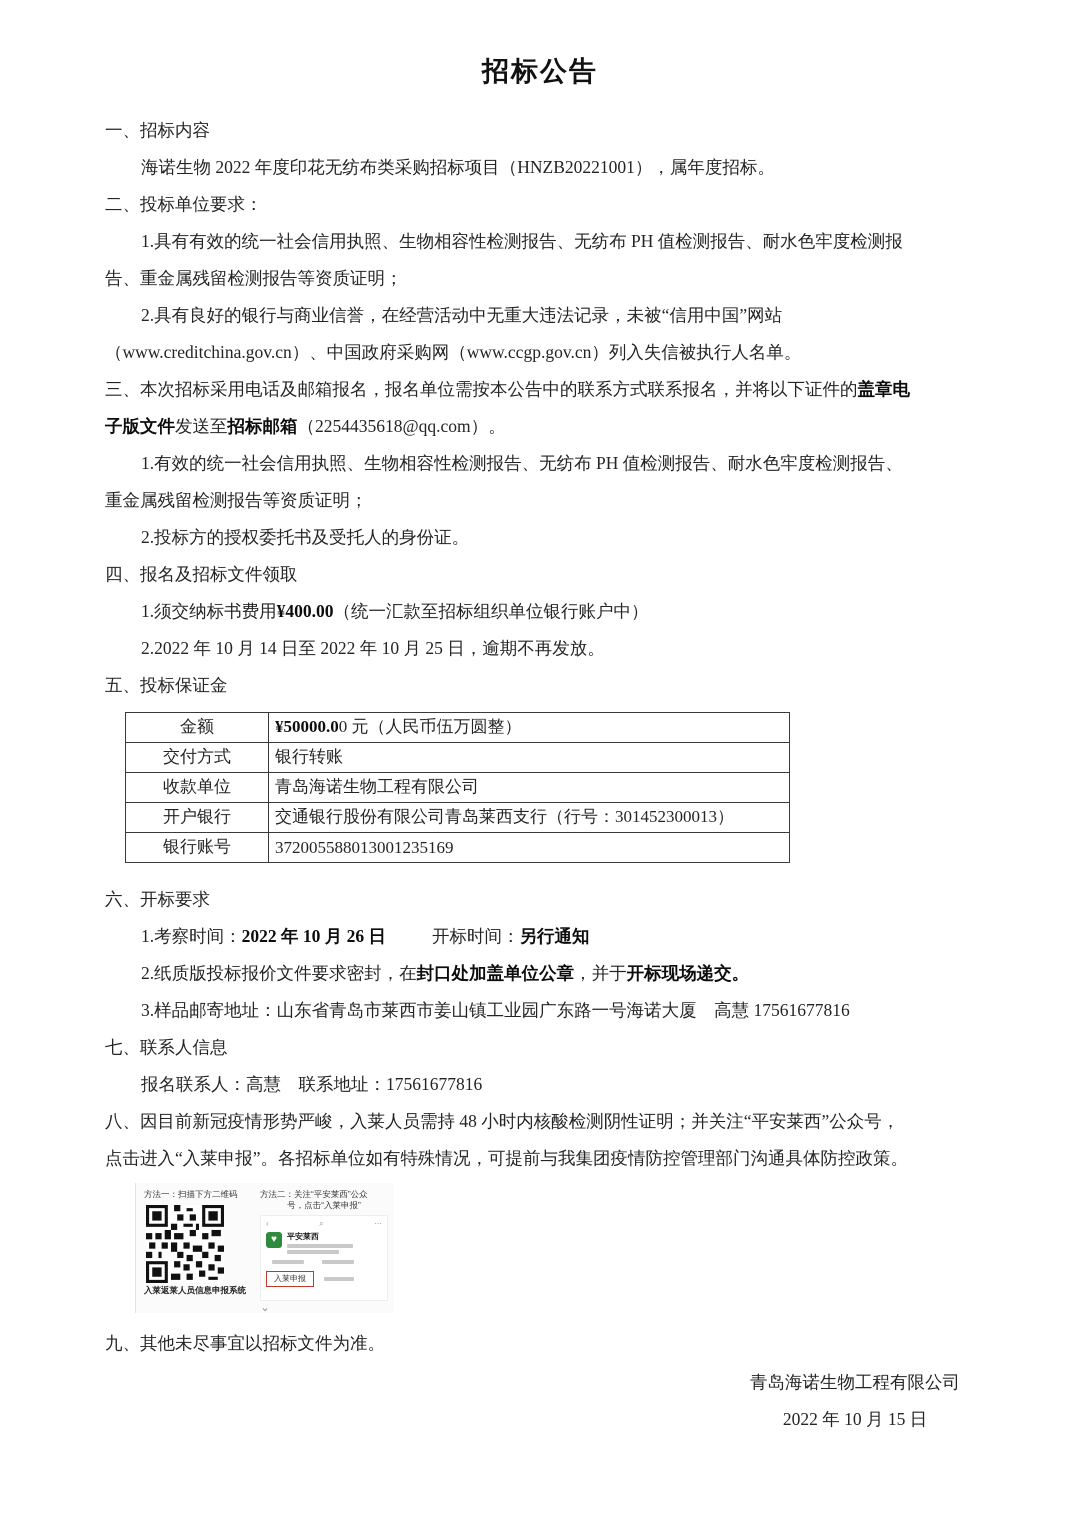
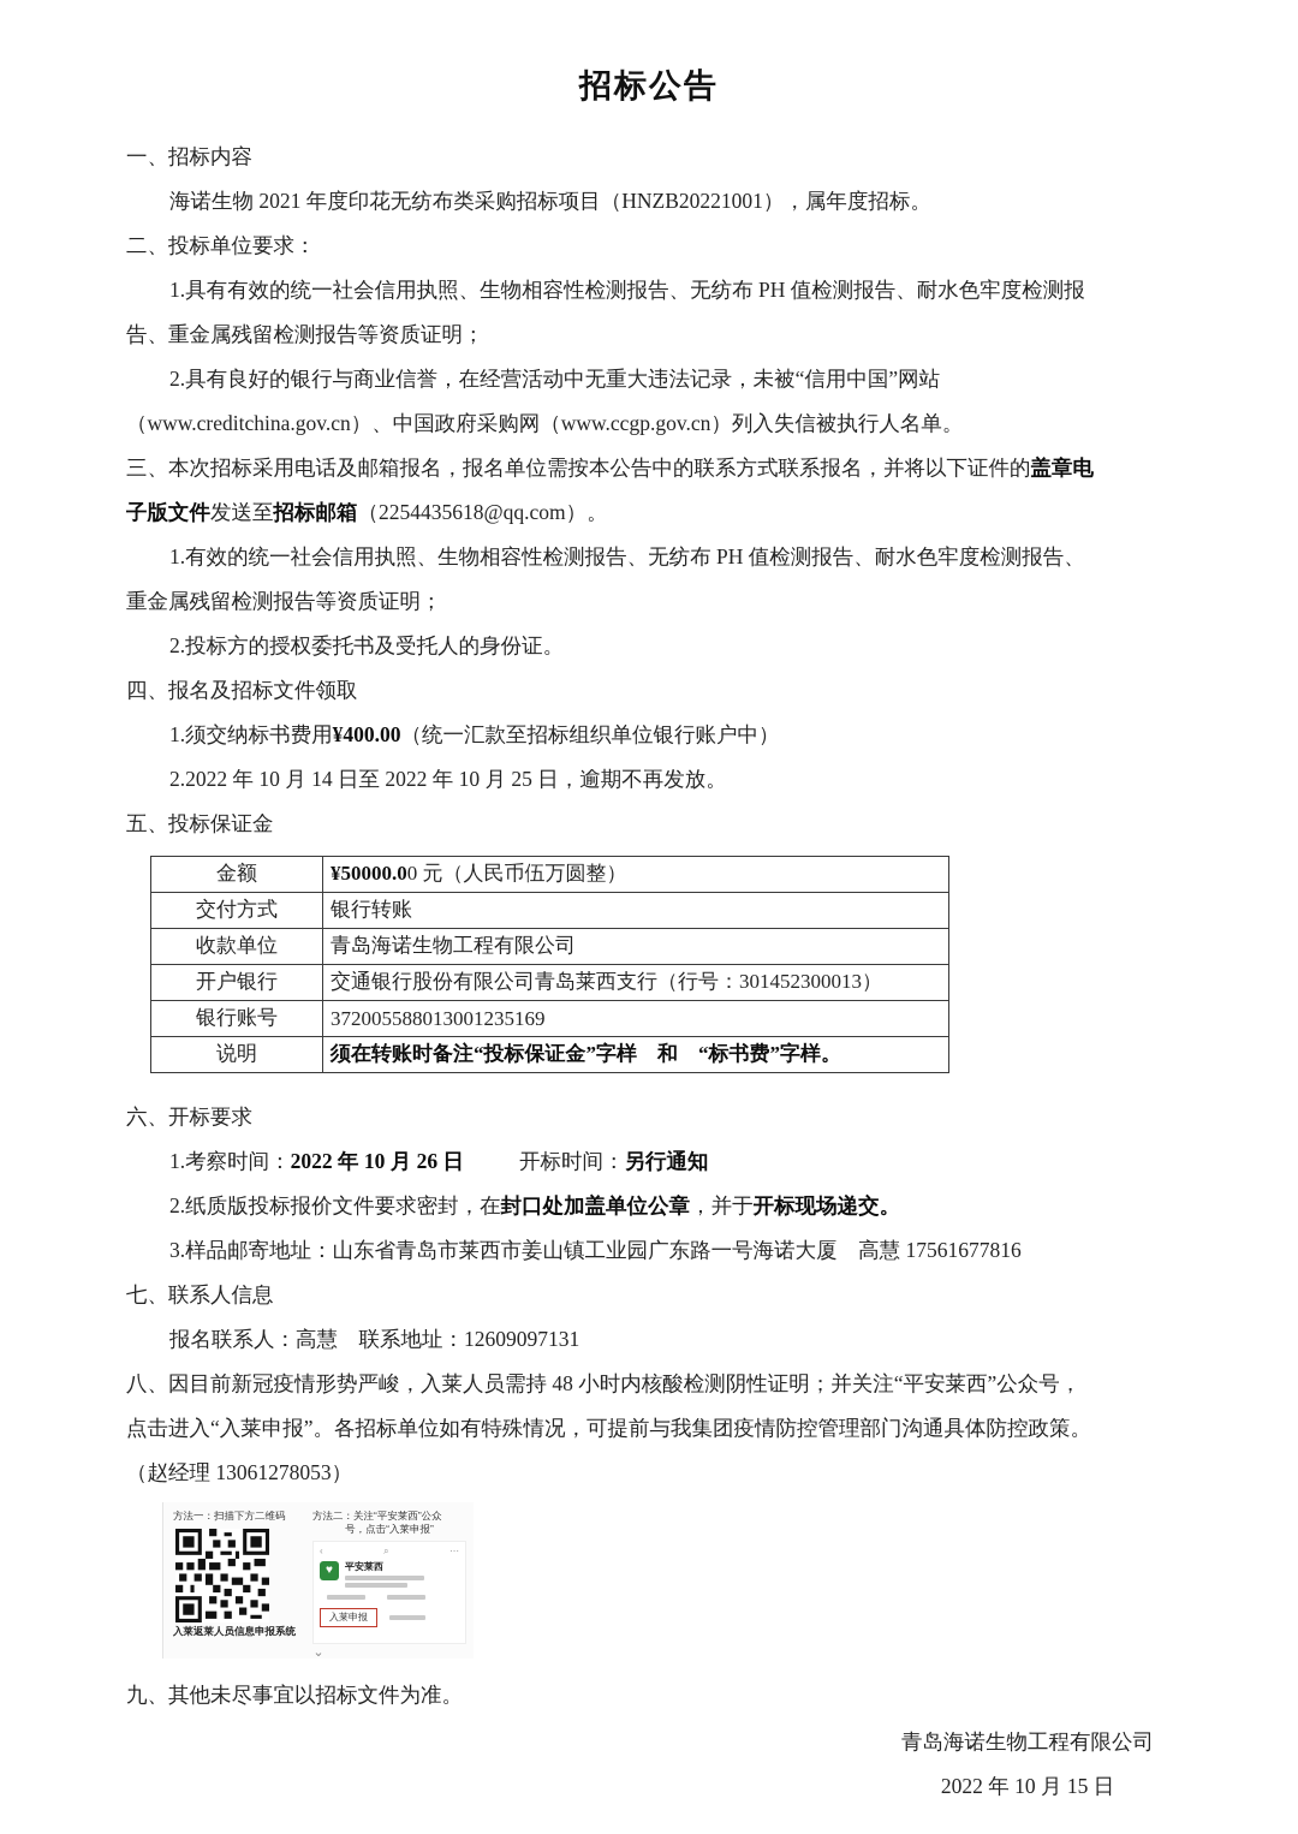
  招标公告
  一、招标内容
- 海诺生物 2022 年度印花无纺布类采购招标项目（HNZB20221001），属年度招标。
+ 海诺生物 2021 年度印花无纺布类采购招标项目（HNZB20221001），属年度招标。
  二、投标单位要求：
  1.具有有效的统一社会信用执照、生物相容性检测报告、无纺布 PH 值检测报告、耐水色牢度检测报
  告、重金属残留检测报告等资质证明；
  2.具有良好的银行与商业信誉，在经营活动中无重大违法记录，未被“信用中国”网站
  （www.creditchina.gov.cn）、中国政府采购网（www.ccgp.gov.cn）列入失信被执行人名单。
  三、本次招标采用电话及邮箱报名，报名单位需按本公告中的联系方式联系报名，并将以下证件的盖章电
  子版文件发送至招标邮箱（2254435618@qq.com）。
  1.有效的统一社会信用执照、生物相容性检测报告、无纺布 PH 值检测报告、耐水色牢度检测报告、
  重金属残留检测报告等资质证明；
  2.投标方的授权委托书及受托人的身份证。
  四、报名及招标文件领取
  1.须交纳标书费用¥400.00（统一汇款至招标组织单位银行账户中）
  2.2022 年 10 月 14 日至 2022 年 10 月 25 日，逾期不再发放。
  五、投标保证金
  金额	¥50000.00 元（人民币伍万圆整）
  交付方式	银行转账
  收款单位	青岛海诺生物工程有限公司
  开户银行	交通银行股份有限公司青岛莱西支行（行号：301452300013）
  银行账号	372005588013001235169
+ 说明	须在转账时备注“投标保证金”字样 和 “标书费”字样。
  六、开标要求
  1.考察时间：2022 年 10 月 26 日 开标时间：另行通知
  2.纸质版投标报价文件要求密封，在封口处加盖单位公章，并于开标现场递交。
  3.样品邮寄地址：山东省青岛市莱西市姜山镇工业园广东路一号海诺大厦 高慧 17561677816
  七、联系人信息
- 报名联系人：高慧 联系地址：17561677816
+ 报名联系人：高慧 联系地址：12609097131
  八、因目前新冠疫情形势严峻，入莱人员需持 48 小时内核酸检测阴性证明；并关注“平安莱西”公众号，
  点击进入“入莱申报”。各招标单位如有特殊情况，可提前与我集团疫情防控管理部门沟通具体防控政策。
+ （赵经理 13061278053）
  方法一：扫描下方二维码
  入莱返莱人员信息申报系统
  方法二：关注“平安莱西”公众
  号，点击“入莱申报”
  ‹
  ⌕
  ⋯
  ♥
  平安莱西
  入莱申报
  ⌄
  九、其他未尽事宜以招标文件为准。
  青岛海诺生物工程有限公司
  2022 年 10 月 15 日
